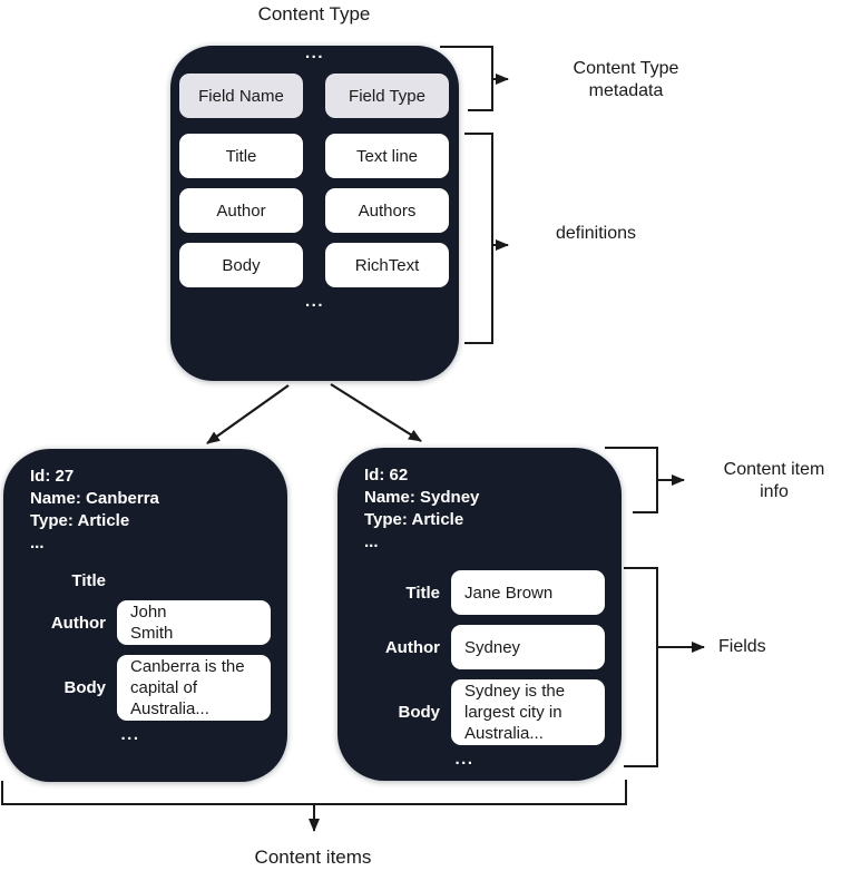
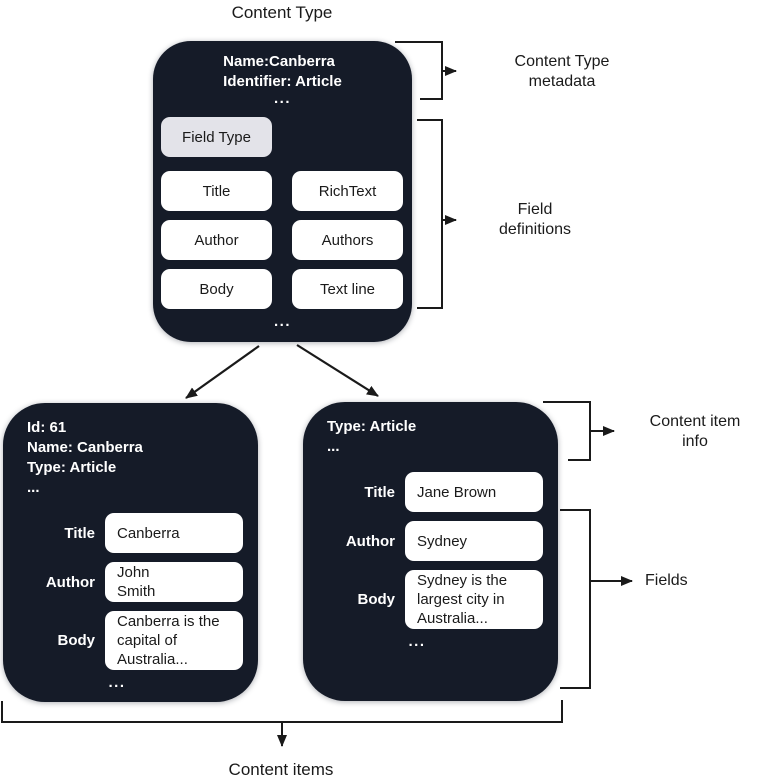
  Content Type
+ Name:Canberra
+ Identifier: Article
  ...
- Field Name
  Field Type
  Title
- Text line
+ RichText
  Author
  Authors
  Body
- RichText
+ Text line
  ...
- Id: 27
+ Id: 61
  Name: Canberra
  Type: Article
  ...
  Title
+ Canberra
  Author
  John
  Smith
  Body
  Canberra is the
  capital of
  Australia...
  ...
- Id: 62
- Name: Sydney
  Type: Article
  ...
  Title
  Jane Brown
  Author
  Sydney
  Body
  Sydney is the
  largest city in
  Australia...
  ...
  Content Type
  metadata
+ Field
  definitions
  Content item
  info
  Fields
  Content items
